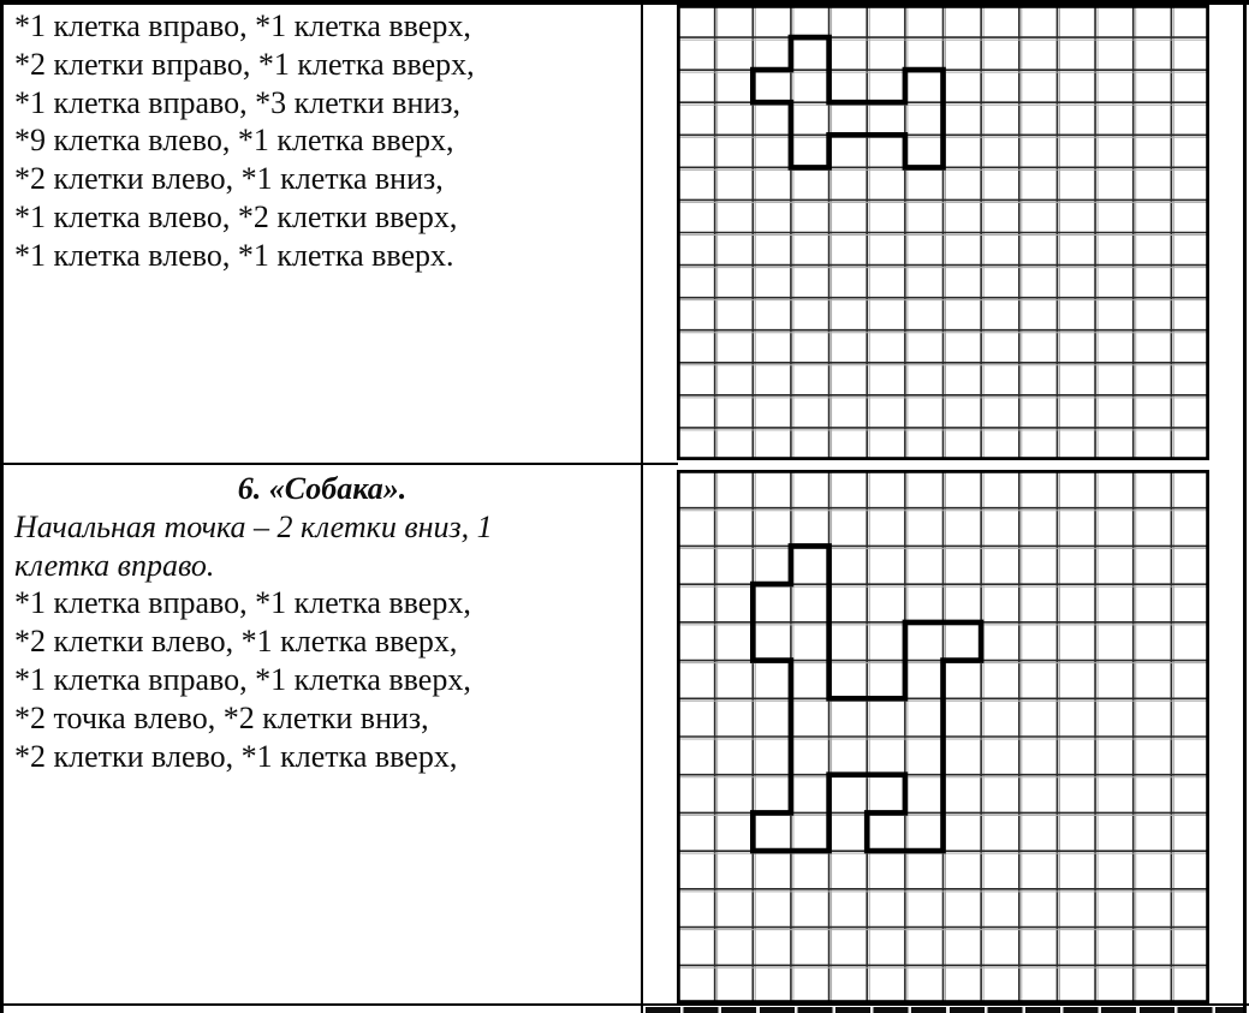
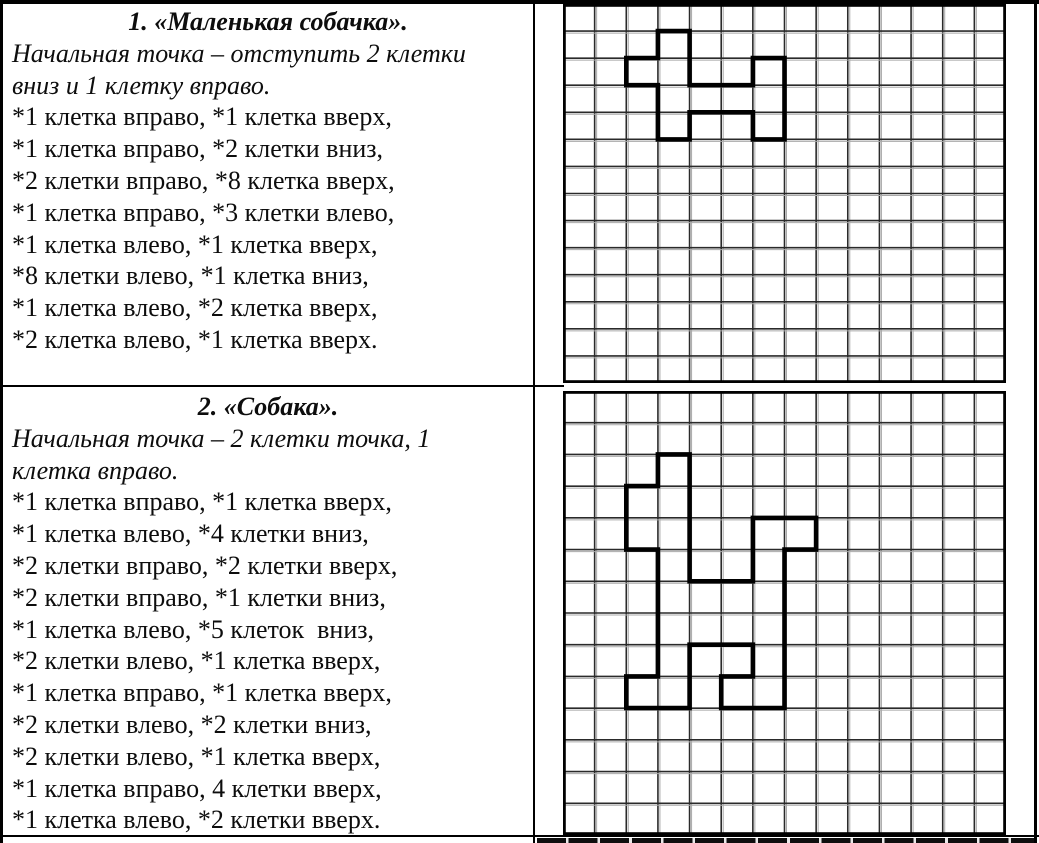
+ 1. «Маленькая собачка».
+ Начальная точка – отступить 2 клетки
+ вниз и 1 клетку вправо.
  *1 клетка вправо, *1 клетка вверх,
+ *1 клетка вправо, *2 клетки вниз,
- *2 клетки вправо, *1 клетка вверх,
+ *2 клетки вправо, *8 клетка вверх,
- *1 клетка вправо, *3 клетки вниз,
+ *1 клетка вправо, *3 клетки влево,
- *9 клетка влево, *1 клетка вверх,
+ *1 клетка влево, *1 клетка вверх,
- *2 клетки влево, *1 клетка вниз,
+ *8 клетки влево, *1 клетка вниз,
- *1 клетка влево, *2 клетки вверх,
+ *1 клетка влево, *2 клетка вверх,
- *1 клетка влево, *1 клетка вверх.
+ *2 клетка влево, *1 клетка вверх.
- 6. «Собака».
+ 2. «Собака».
- Начальная точка – 2 клетки вниз, 1
+ Начальная точка – 2 клетки точка, 1
  клетка вправо.
  *1 клетка вправо, *1 клетка вверх,
+ *1 клетка влево, *4 клетки вниз,
+ *2 клетки вправо, *2 клетки вверх,
+ *2 клетки вправо, *1 клетки вниз,
+ *1 клетка влево, *5 клеток вниз,
  *2 клетки влево, *1 клетка вверх,
  *1 клетка вправо, *1 клетка вверх,
- *2 точка влево, *2 клетки вниз,
+ *2 клетки влево, *2 клетки вниз,
  *2 клетки влево, *1 клетка вверх,
+ *1 клетка вправо, 4 клетки вверх,
+ *1 клетка влево, *2 клетки вверх.
